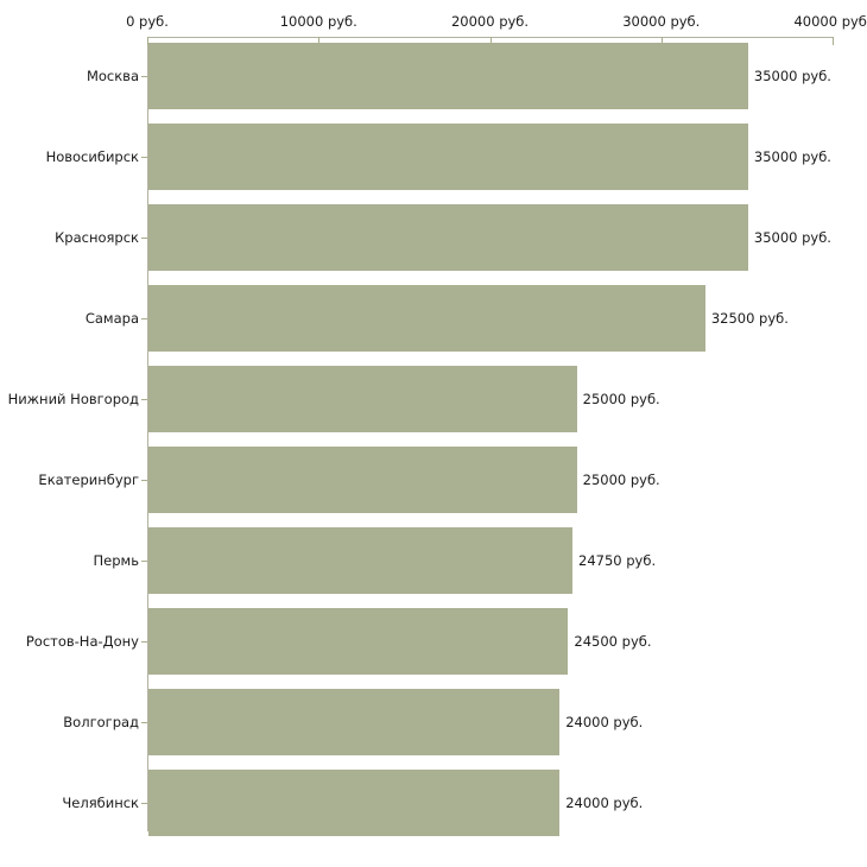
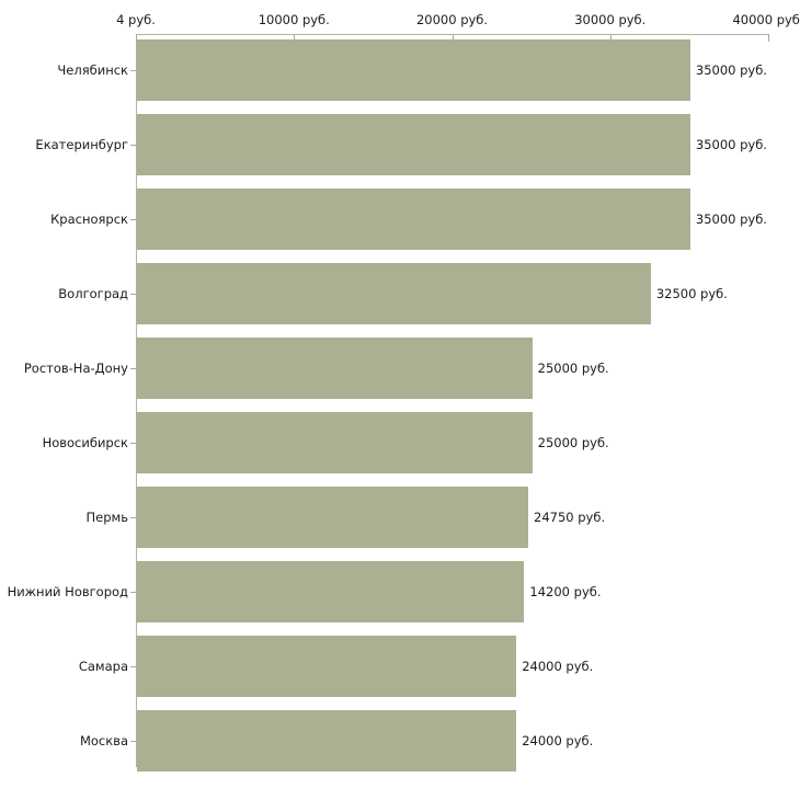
- 0 руб.
+ 4 руб.
  10000 руб.
  20000 руб.
  30000 руб.
  40000 руб
- Москва
+ Челябинск
- Новосибирск
+ Екатеринбург
  Красноярск
- Самара
+ Волгоград
- Нижний Новгород
+ Ростов-На-Дону
- Екатеринбург
+ Новосибирск
  Пермь
- Ростов-На-Дону
+ Нижний Новгород
- Волгоград
+ Самара
- Челябинск
+ Москва
  35000 руб.
  35000 руб.
  35000 руб.
  32500 руб.
  25000 руб.
  25000 руб.
  24750 руб.
- 24500 руб.
+ 14200 руб.
  24000 руб.
  24000 руб.
